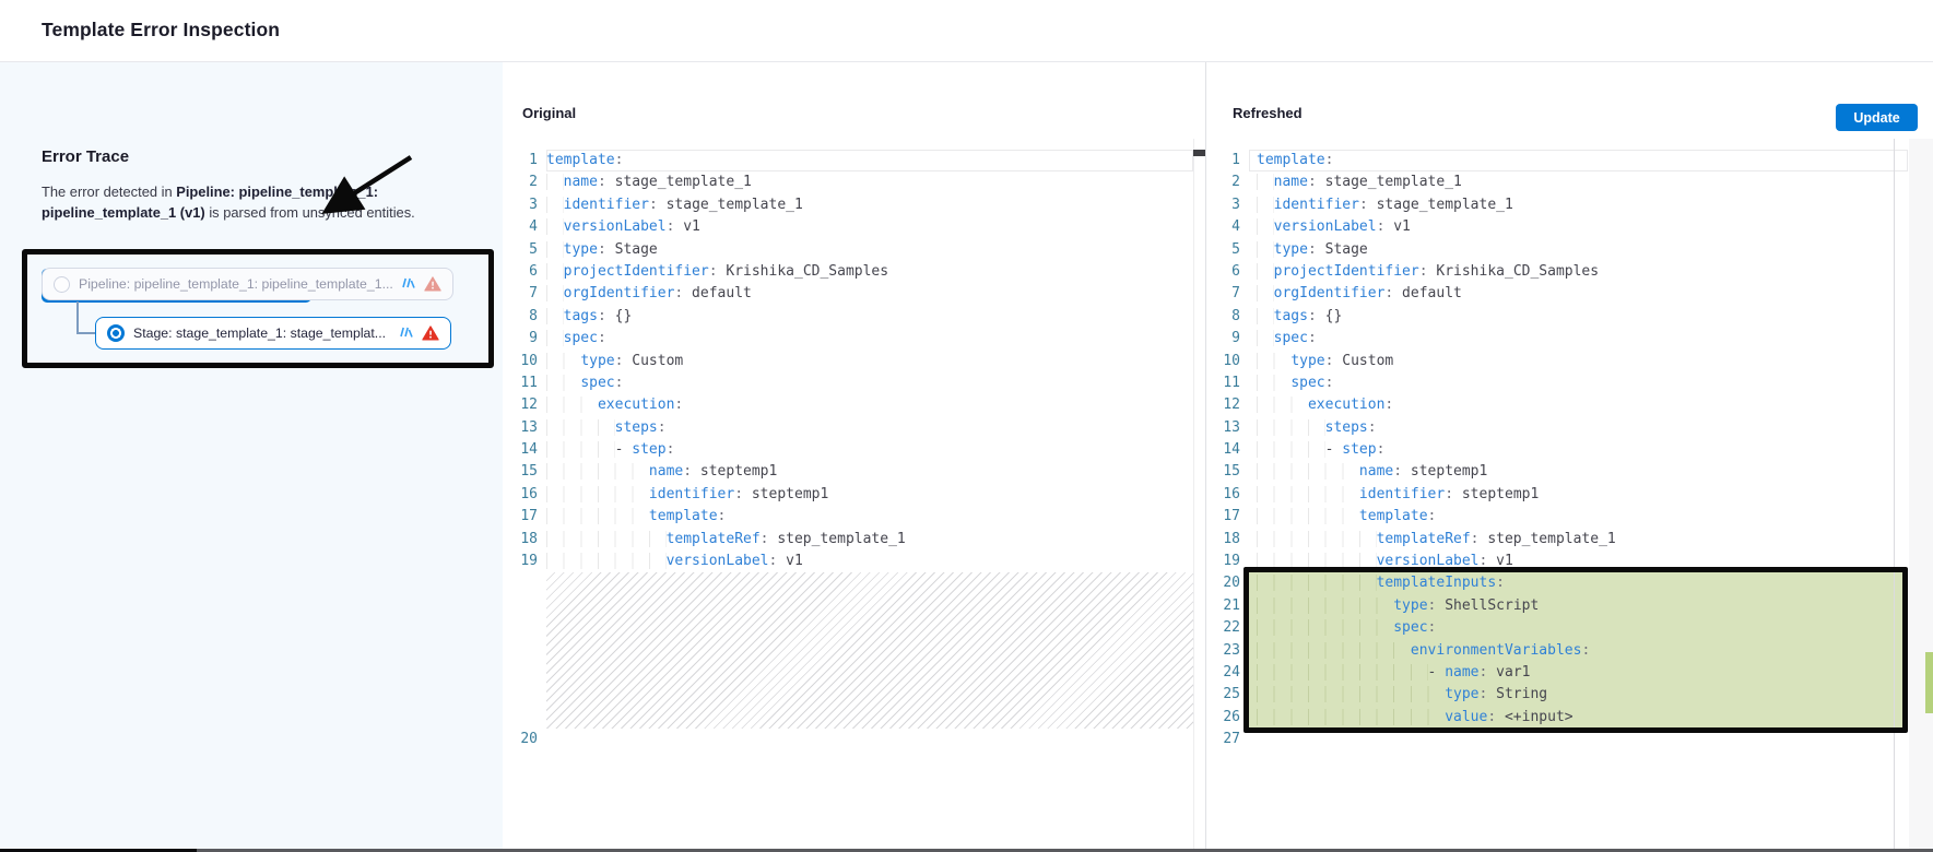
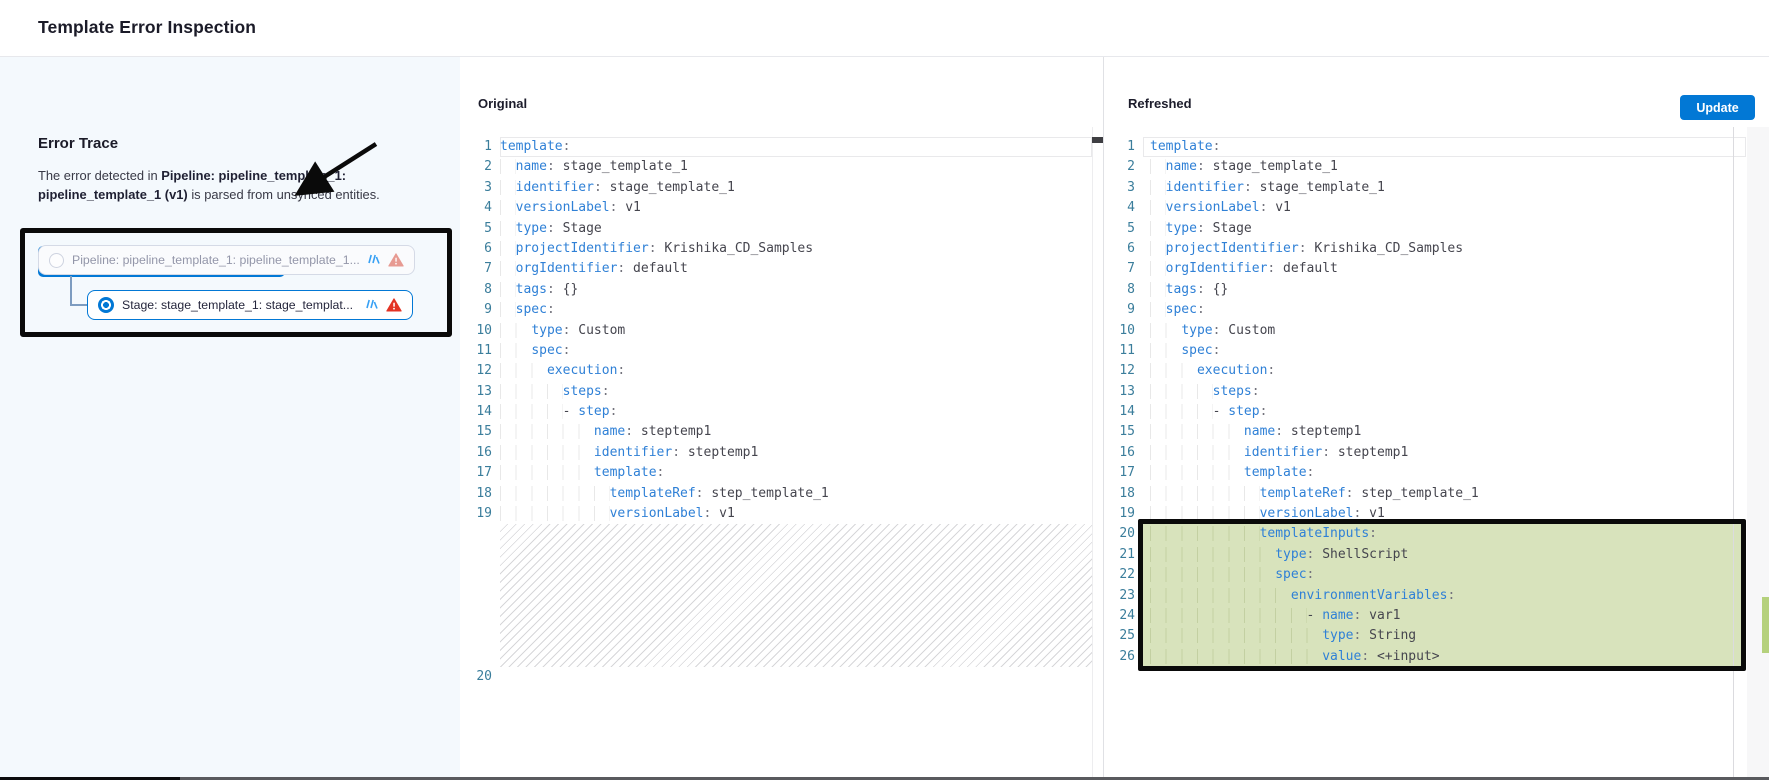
  Template Error Inspection
  Error Trace
  The error detected in Pipeline: pipeline_templat_1: pipeline_template_1 (v1) is parsed from unsynced entities.
  Pipeline: pipeline_template_1: pipeline_template_1...
  Stage: stage_template_1: stage_templat...
  Original
  Refreshed
  Update
  1
  template:
  2
  name: stage_template_1
  3
  identifier: stage_template_1
  4
  versionLabel: v1
  5
  type: Stage
  6
  projectIdentifier: Krishika_CD_Samples
  7
  orgIdentifier: default
  8
  tags: {}
  9
  spec:
  10
  type: Custom
  11
  spec:
  12
  execution:
  13
  steps:
  14
  - step:
  15
  name: steptemp1
  16
  identifier: steptemp1
  17
  template:
  18
  templateRef: step_template_1
  19
  versionLabel: v1
  20
  1
  template:
  2
  name: stage_template_1
  3
  identifier: stage_template_1
  4
  versionLabel: v1
  5
  type: Stage
  6
  projectIdentifier: Krishika_CD_Samples
  7
  orgIdentifier: default
  8
  tags: {}
  9
  spec:
  10
  type: Custom
  11
  spec:
  12
  execution:
  13
  steps:
  14
  - step:
  15
  name: steptemp1
  16
  identifier: steptemp1
  17
  template:
  18
  templateRef: step_template_1
  19
  versionLabel: v1
  20
  templateInputs:
  21
  type: ShellScript
  22
  spec:
  23
  environmentVariables:
  24
  - name: var1
  25
  type: String
  26
  value: <+input>
- 27
